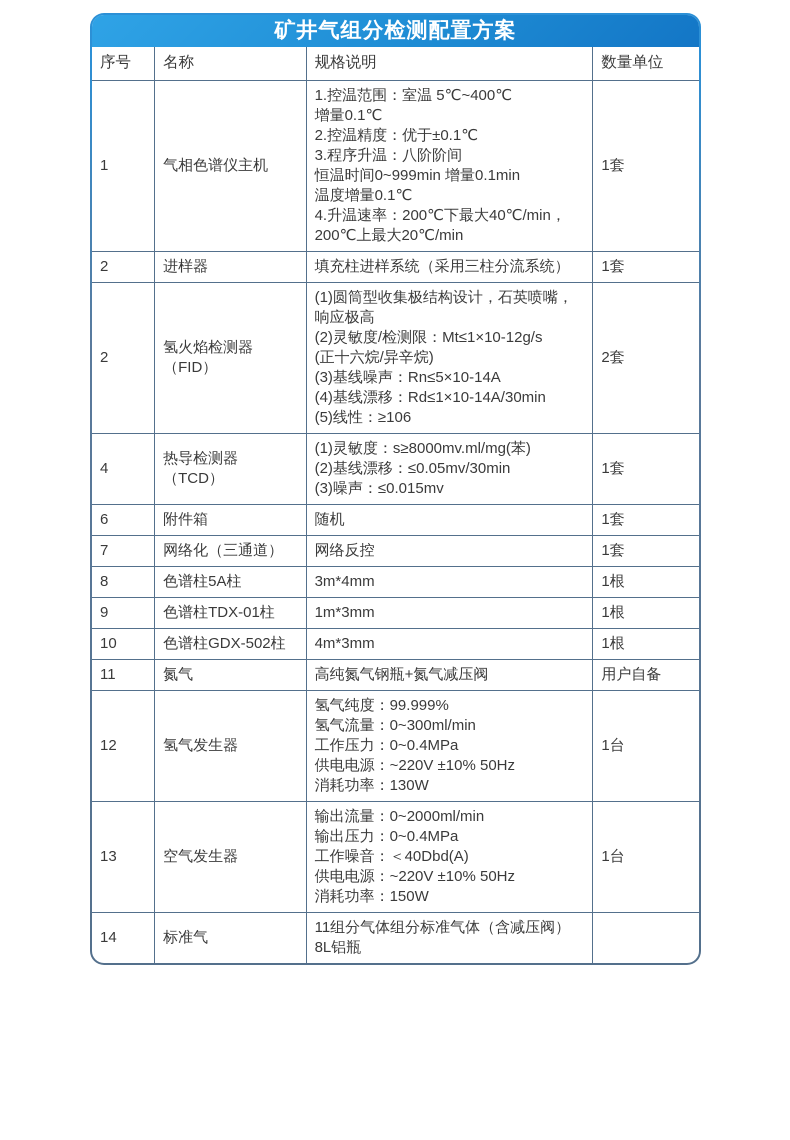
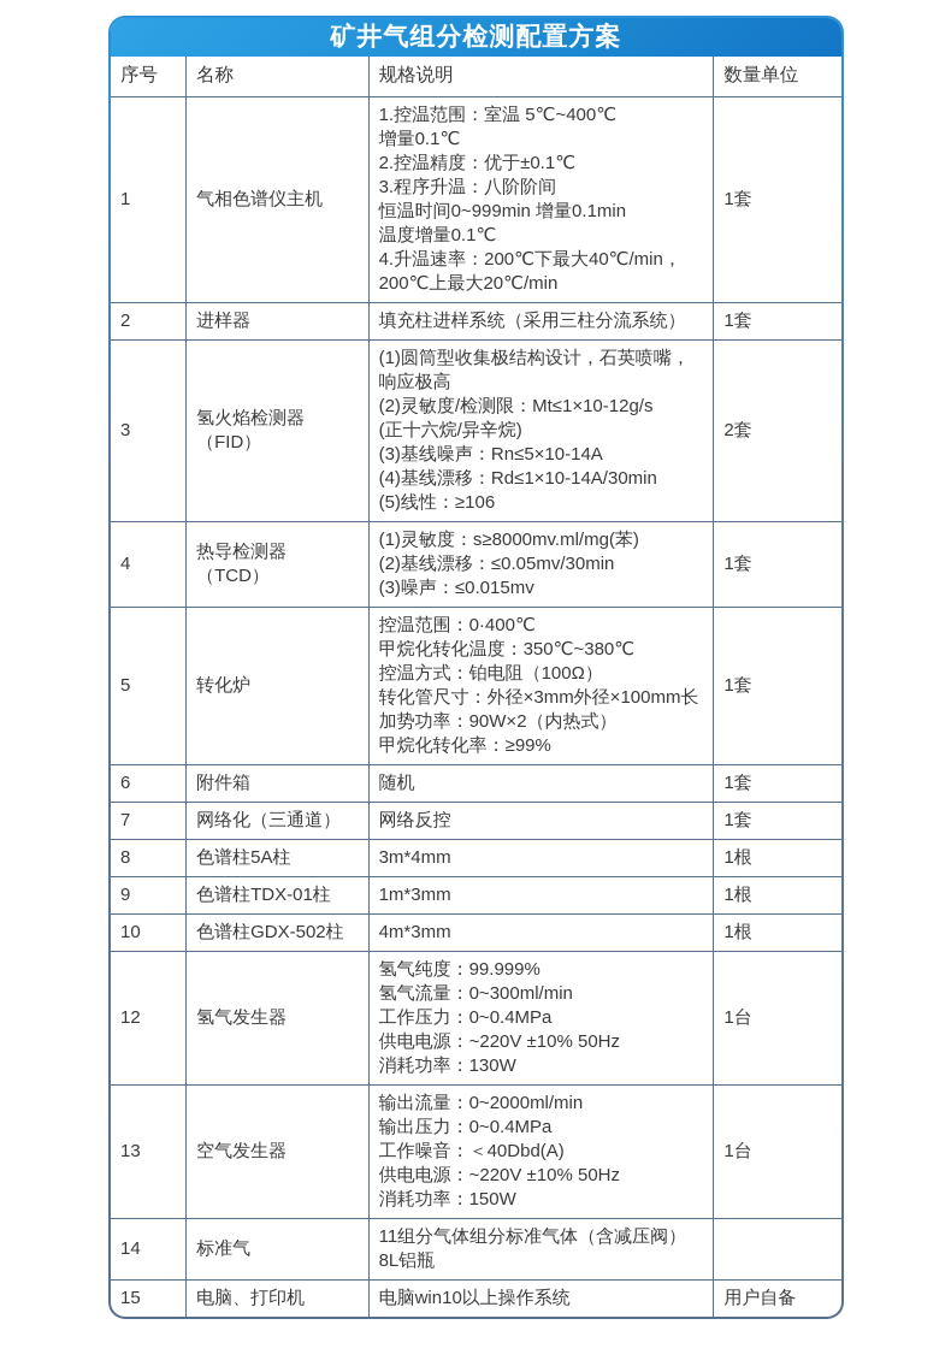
  矿井气组分检测配置方案
  序号	名称	规格说明	数量单位
  1	气相色谱仪主机	1.控温范围：室温 5℃~400℃增量0.1℃2.控温精度：优于±0.1℃3.程序升温：八阶阶间恒温时间0~999min 增量0.1min温度增量0.1℃4.升温速率：200℃下最大40℃/min，200℃上最大20℃/min	1套
  2	进样器	填充柱进样系统（采用三柱分流系统）	1套
- 2	氢火焰检测器（FID）	(1)圆筒型收集极结构设计，石英喷嘴，响应极高(2)灵敏度/检测限：Mt≤1×10-12g/s(正十六烷/异辛烷)(3)基线噪声：Rn≤5×10-14A(4)基线漂移：Rd≤1×10-14A/30min(5)线性：≥106	2套
+ 3	氢火焰检测器（FID）	(1)圆筒型收集极结构设计，石英喷嘴，响应极高(2)灵敏度/检测限：Mt≤1×10-12g/s(正十六烷/异辛烷)(3)基线噪声：Rn≤5×10-14A(4)基线漂移：Rd≤1×10-14A/30min(5)线性：≥106	2套
  4	热导检测器（TCD）	(1)灵敏度：s≥8000mv.ml/mg(苯)(2)基线漂移：≤0.05mv/30min(3)噪声：≤0.015mv	1套
+ 5	转化炉	控温范围：0·400℃甲烷化转化温度：350℃~380℃控温方式：铂电阻（100Ω）转化管尺寸：外径×3mm外径×100mm长加势功率：90W×2（内热式）甲烷化转化率：≥99%	1套
  6	附件箱	随机	1套
  7	网络化（三通道）	网络反控	1套
  8	色谱柱5A柱	3m*4mm	1根
  9	色谱柱TDX-01柱	1m*3mm	1根
  10	色谱柱GDX-502柱	4m*3mm	1根
- 11	氮气	高纯氮气钢瓶+氮气减压阀	用户自备
  12	氢气发生器	氢气纯度：99.999%氢气流量：0~300ml/min工作压力：0~0.4MPa供电电源：~220V ±10% 50Hz消耗功率：130W	1台
  13	空气发生器	输出流量：0~2000ml/min输出压力：0~0.4MPa工作噪音：＜40Dbd(A)供电电源：~220V ±10% 50Hz消耗功率：150W	1台
  14	标准气	11组分气体组分标准气体（含减压阀）8L铝瓶
+ 15	电脑、打印机	电脑win10以上操作系统	用户自备
